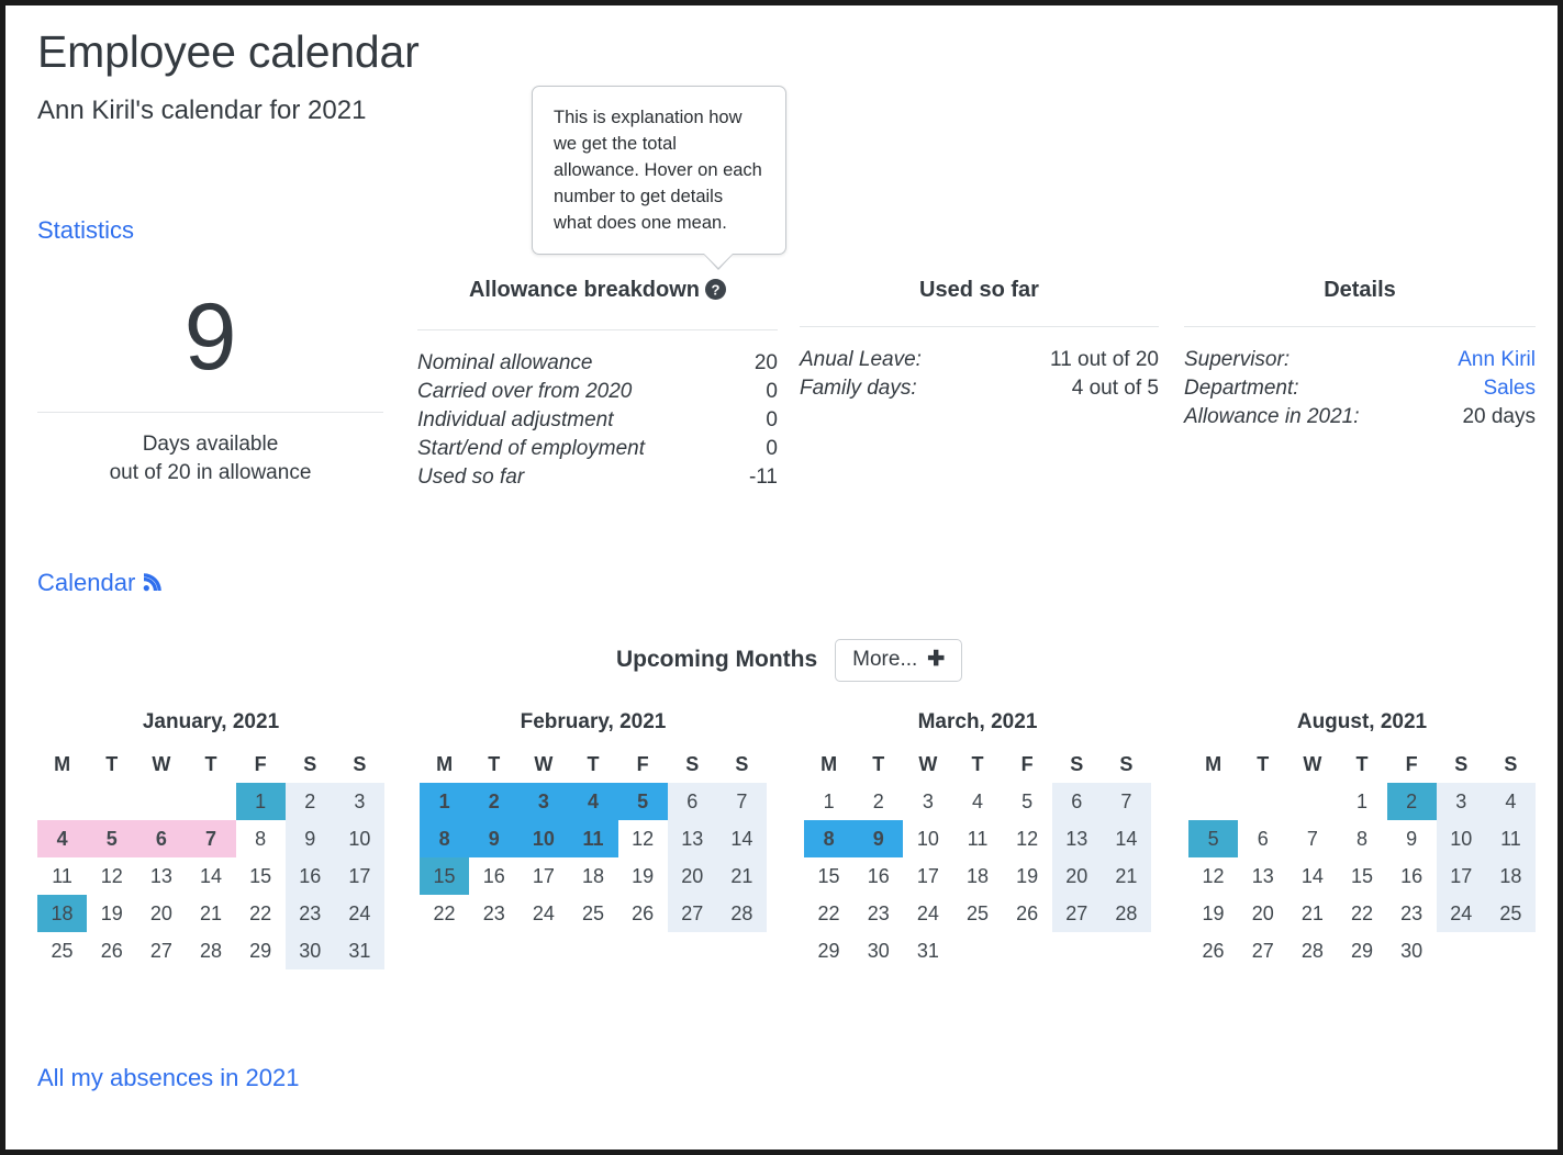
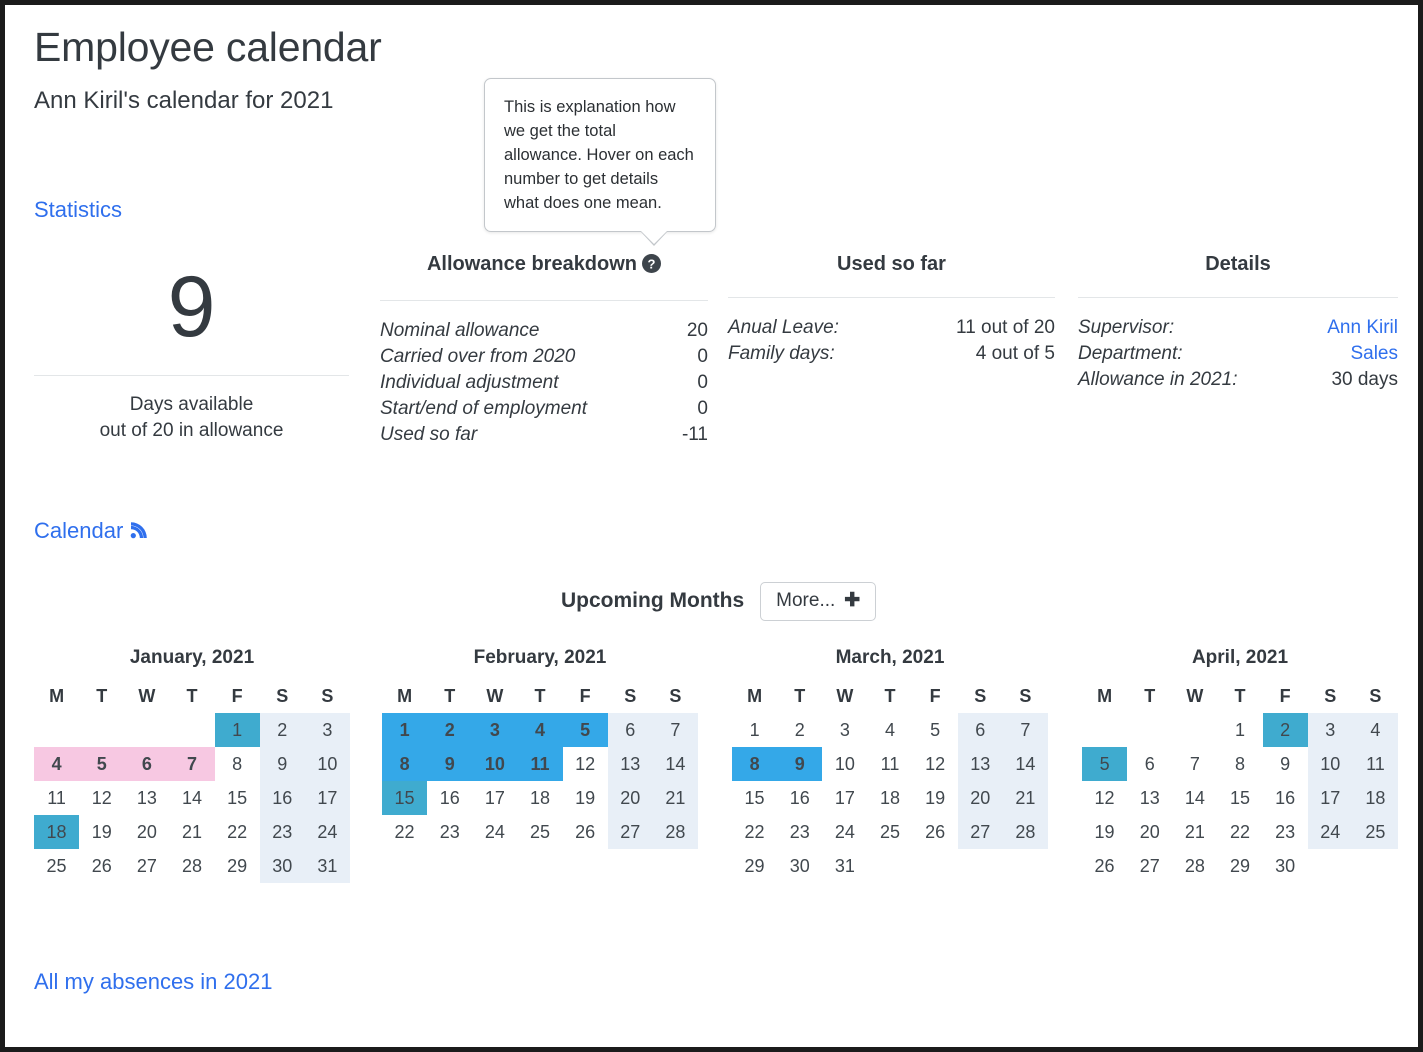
  Employee calendar
  Ann Kiril's calendar for 2021
  This is explanation how we get the total allowance. Hover on each number to get details what does one mean.
  Statistics
  9
  Days available
  out of 20 in allowance
  Allowance breakdown
  ?
  Nominal allowance	20
  Carried over from 2020	0
  Individual adjustment	0
  Start/end of employment	0
  Used so far	-11
  Used so far
  Anual Leave:	11 out of 20
  Family days:	4 out of 5
  Details
  Supervisor:	Ann Kiril
  Department:	Sales
- Allowance in 2021:	20 days
+ Allowance in 2021:	30 days
  Calendar
  Upcoming Months
  More...
  ✚
  January, 2021
  M	T	W	T	F	S	S
  				1	2	3
  4	5	6	7	8	9	10
  11	12	13	14	15	16	17
  18	19	20	21	22	23	24
  25	26	27	28	29	30	31
  February, 2021
  M	T	W	T	F	S	S
  1	2	3	4	5	6	7
  8	9	10	11	12	13	14
  15	16	17	18	19	20	21
  22	23	24	25	26	27	28
  March, 2021
  M	T	W	T	F	S	S
  1	2	3	4	5	6	7
  8	9	10	11	12	13	14
  15	16	17	18	19	20	21
  22	23	24	25	26	27	28
  29	30	31
- August, 2021
+ April, 2021
  M	T	W	T	F	S	S
  			1	2	3	4
  5	6	7	8	9	10	11
  12	13	14	15	16	17	18
  19	20	21	22	23	24	25
  26	27	28	29	30
  All my absences in 2021
